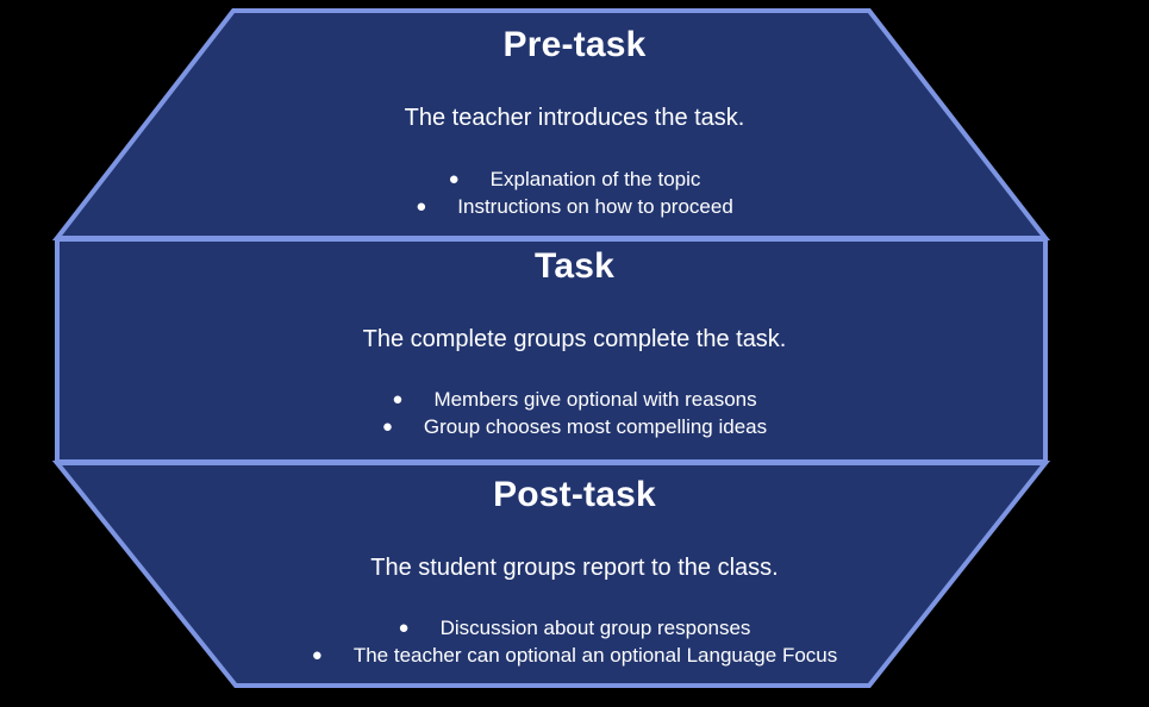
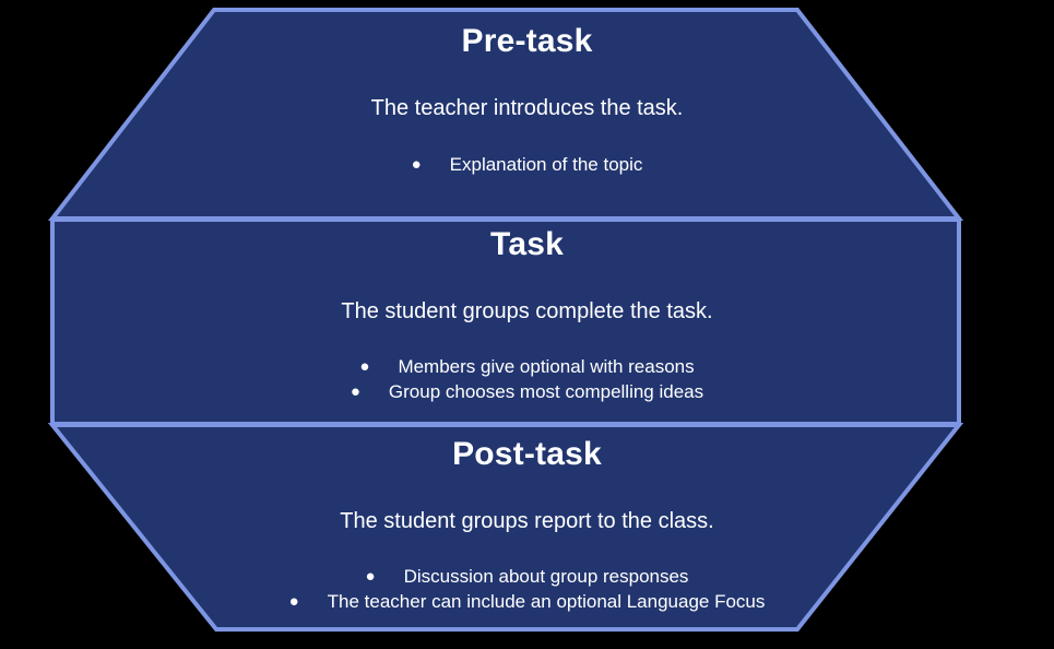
  Pre-task
  The teacher introduces the task.
  ● Explanation of the topic
- ● Instructions on how to proceed
  Task
- The complete groups complete the task.
+ The student groups complete the task.
  ● Members give optional with reasons
  ● Group chooses most compelling ideas
  Post-task
  The student groups report to the class.
  ● Discussion about group responses
- ● The teacher can optional an optional Language Focus
+ ● The teacher can include an optional Language Focus
